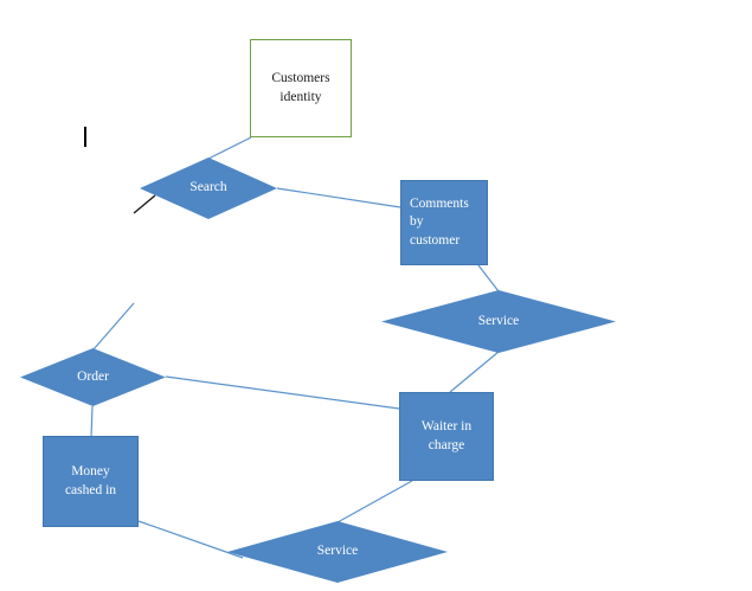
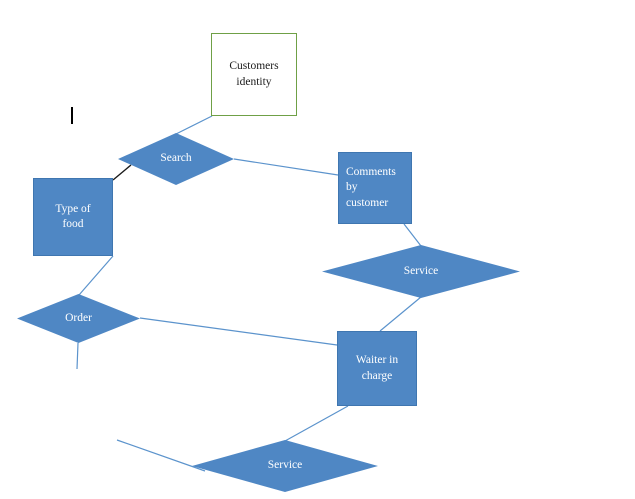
  Customers
  identity
  Search
  Comments
  by
  customer
+ Type of
+ food
  Service
  Order
  Waiter in
  charge
- Money
- cashed in
  Service
